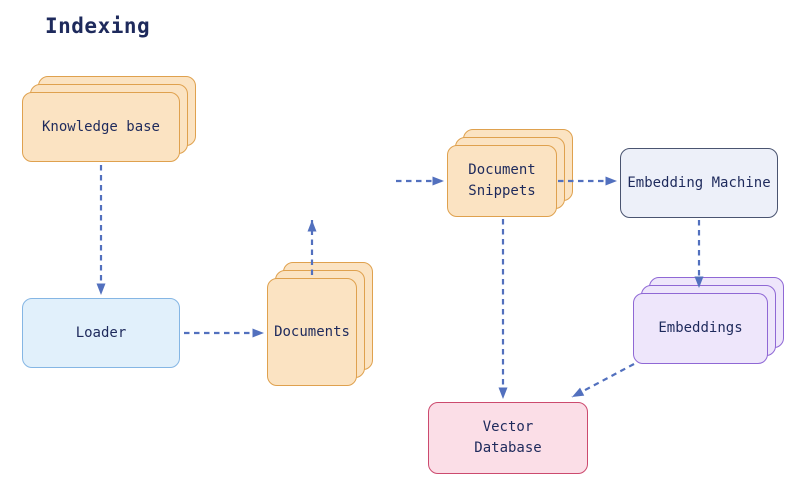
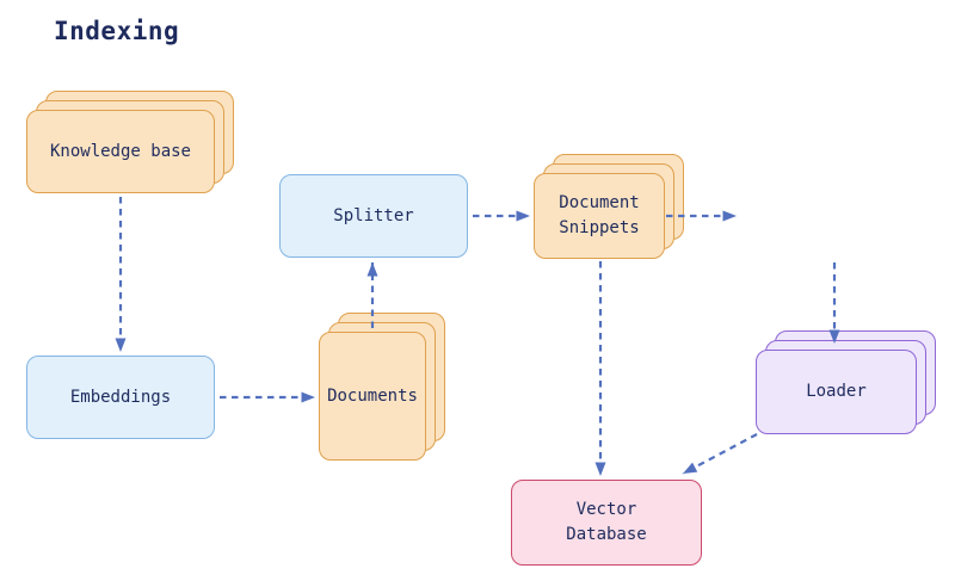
  Indexing
  Knowledge base
- Loader
+ Embeddings
  Documents
+ Splitter
  Document
  Snippets
- Embedding Machine
- Embeddings
+ Loader
  Vector
  Database
